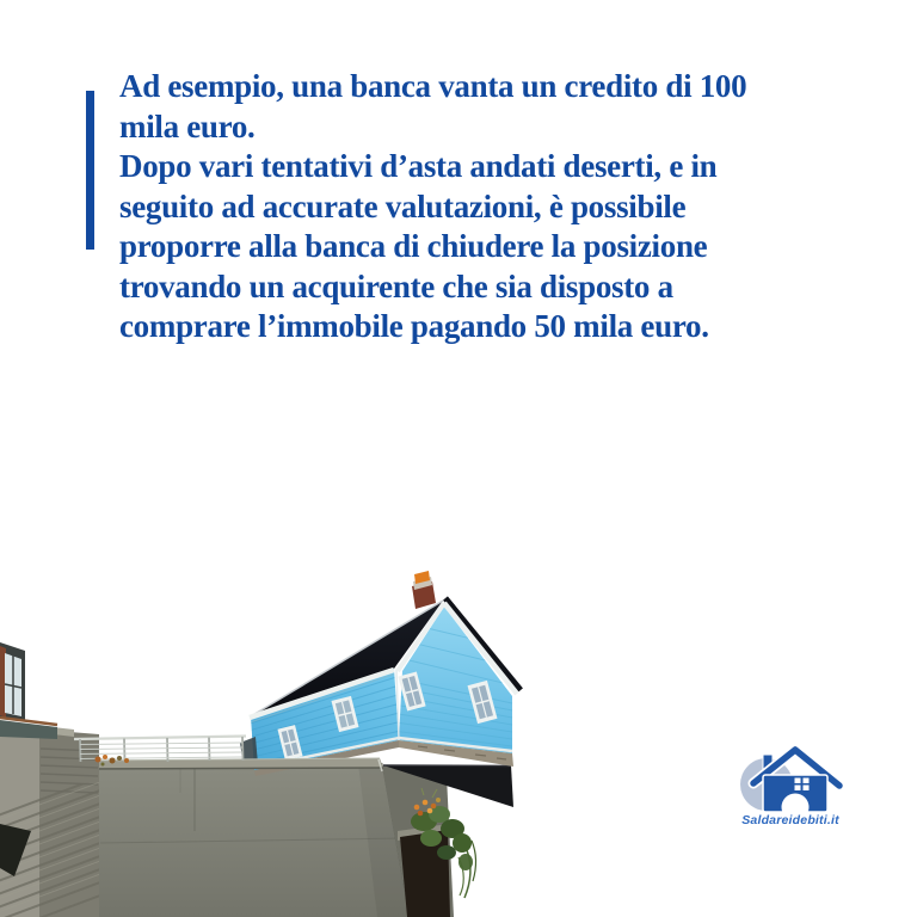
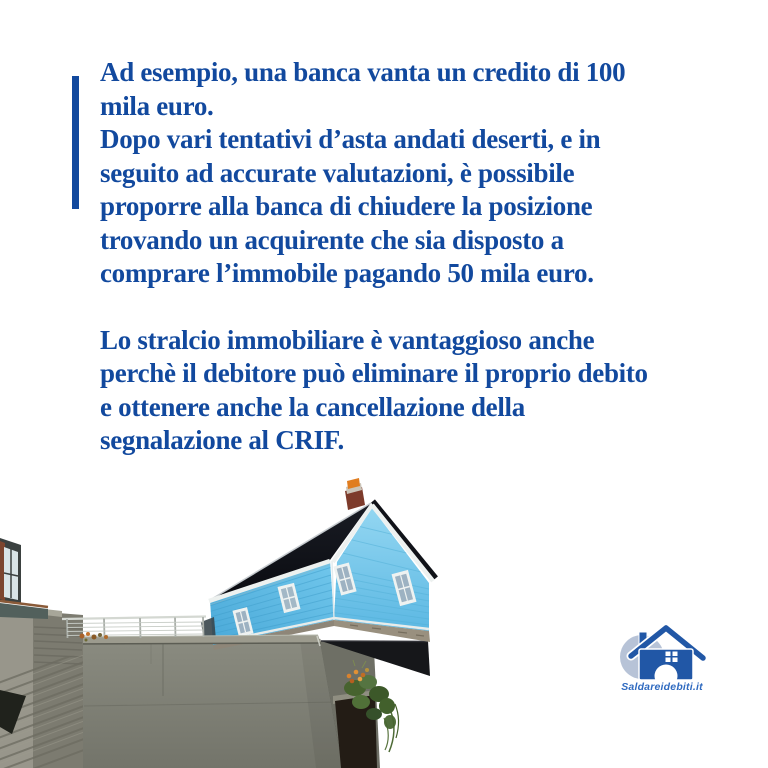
  Ad esempio, una banca vanta un credito di 100
  mila euro.
  Dopo vari tentativi d’asta andati deserti, e in
  seguito ad accurate valutazioni, è possibile
  proporre alla banca di chiudere la posizione
  trovando un acquirente che sia disposto a
  comprare l’immobile pagando 50 mila euro.
+ Lo stralcio immobiliare è vantaggioso anche
+ perchè il debitore può eliminare il proprio debito
+ e ottenere anche la cancellazione della
+ segnalazione al CRIF.
  Saldareidebiti.it
